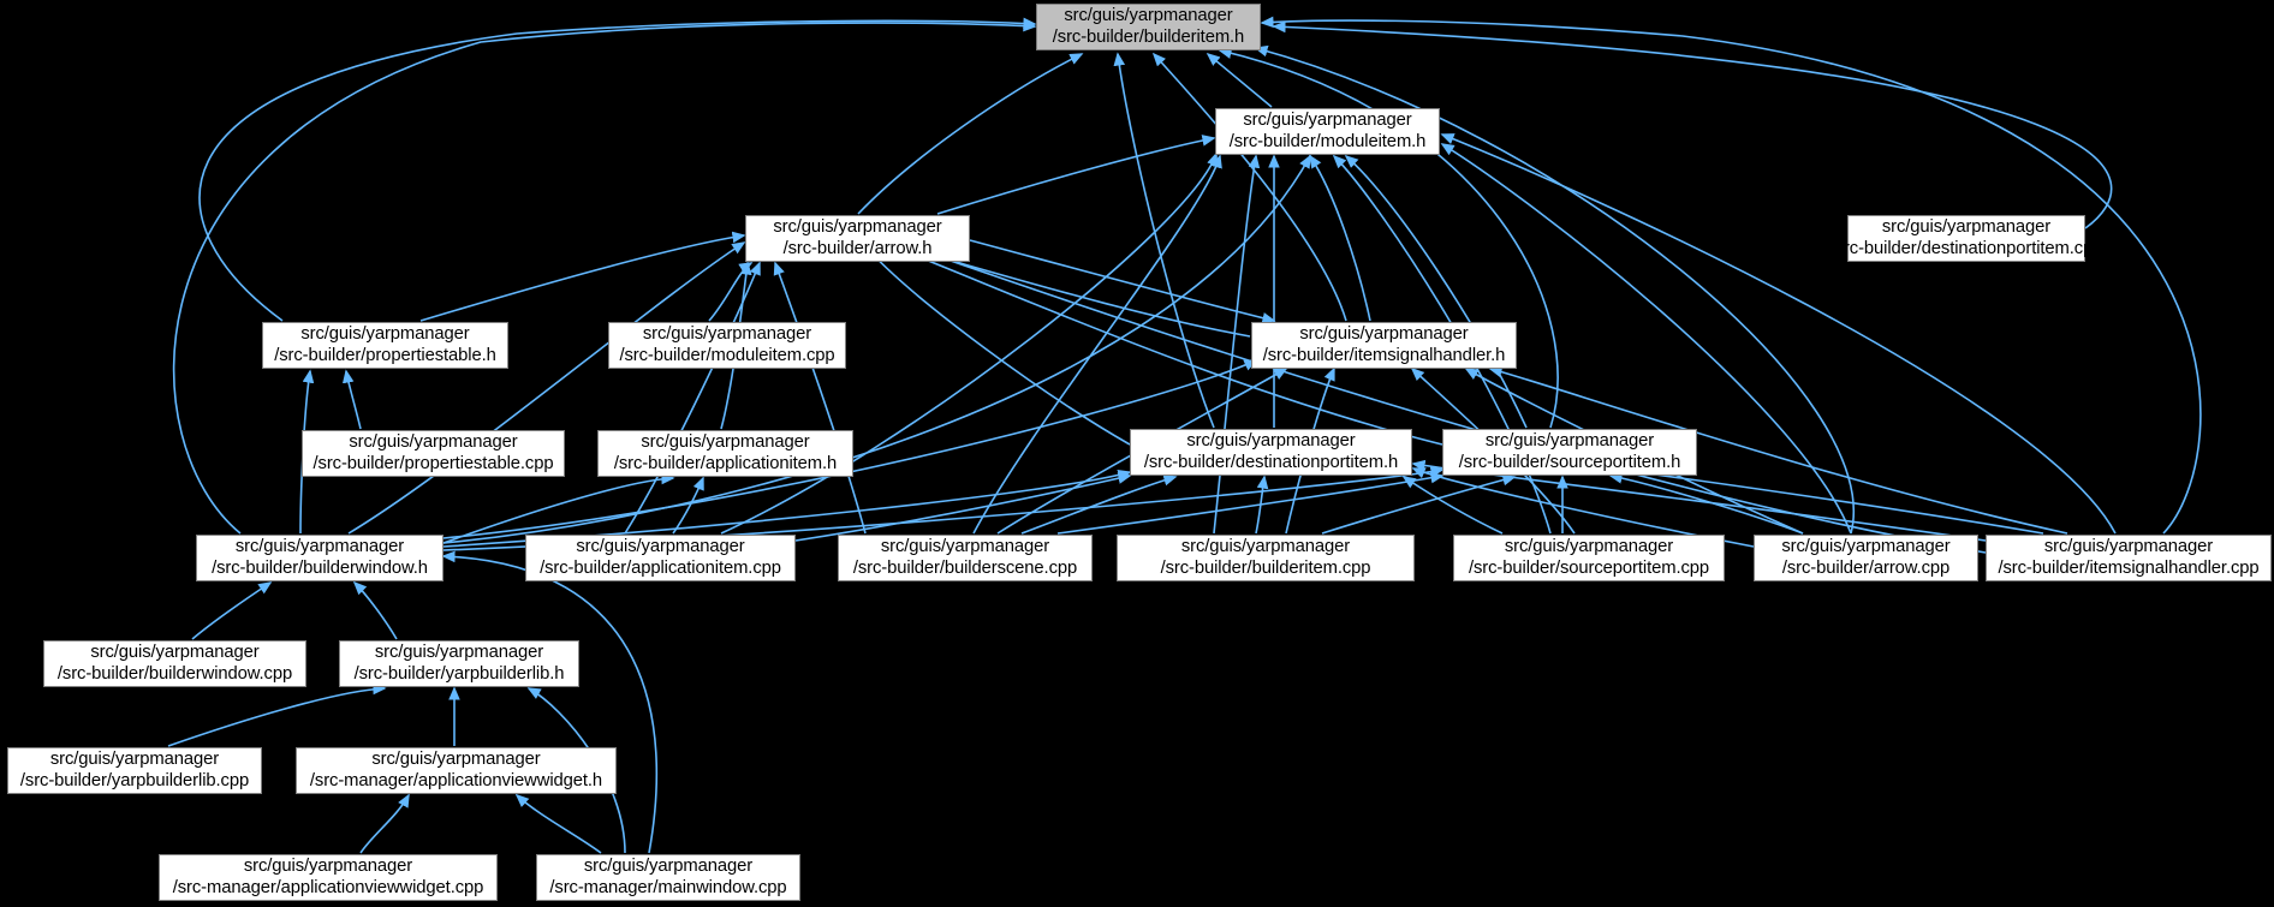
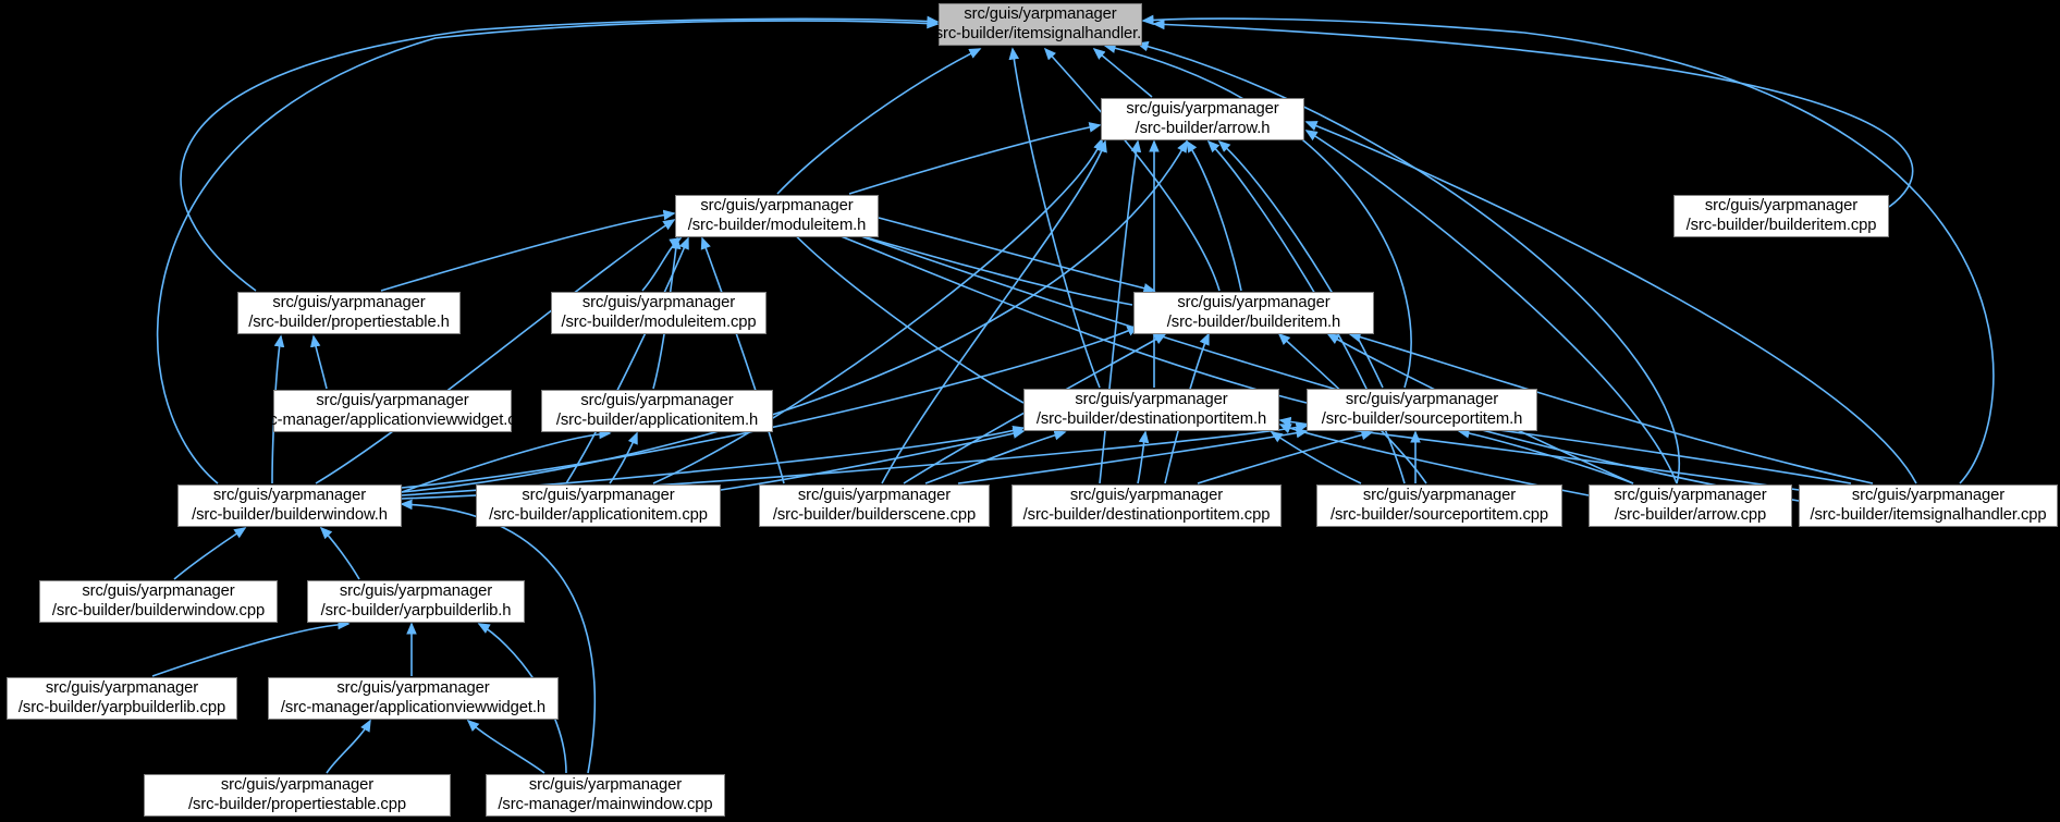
  src/guis/yarpmanager
- /src-builder/builderitem.h
+ /src-builder/itemsignalhandler.h
  src/guis/yarpmanager
- /src-builder/moduleitem.h
+ /src-builder/arrow.h
  src/guis/yarpmanager
- /src-builder/arrow.h
+ /src-builder/moduleitem.h
  src/guis/yarpmanager
- /src-builder/destinationportitem.cpp
+ /src-builder/builderitem.cpp
  src/guis/yarpmanager
  /src-builder/propertiestable.h
  src/guis/yarpmanager
  /src-builder/moduleitem.cpp
  src/guis/yarpmanager
- /src-builder/itemsignalhandler.h
+ /src-builder/builderitem.h
  src/guis/yarpmanager
- /src-builder/propertiestable.cpp
+ /src-manager/applicationviewwidget.cpp
  src/guis/yarpmanager
  /src-builder/applicationitem.h
  src/guis/yarpmanager
  /src-builder/destinationportitem.h
  src/guis/yarpmanager
  /src-builder/sourceportitem.h
  src/guis/yarpmanager
  /src-builder/builderwindow.h
  src/guis/yarpmanager
  /src-builder/applicationitem.cpp
  src/guis/yarpmanager
  /src-builder/builderscene.cpp
  src/guis/yarpmanager
- /src-builder/builderitem.cpp
+ /src-builder/destinationportitem.cpp
  src/guis/yarpmanager
  /src-builder/sourceportitem.cpp
  src/guis/yarpmanager
  /src-builder/arrow.cpp
  src/guis/yarpmanager
  /src-builder/itemsignalhandler.cpp
  src/guis/yarpmanager
  /src-builder/builderwindow.cpp
  src/guis/yarpmanager
  /src-builder/yarpbuilderlib.h
  src/guis/yarpmanager
  /src-builder/yarpbuilderlib.cpp
  src/guis/yarpmanager
  /src-manager/applicationviewwidget.h
  src/guis/yarpmanager
- /src-manager/applicationviewwidget.cpp
+ /src-builder/propertiestable.cpp
  src/guis/yarpmanager
  /src-manager/mainwindow.cpp
